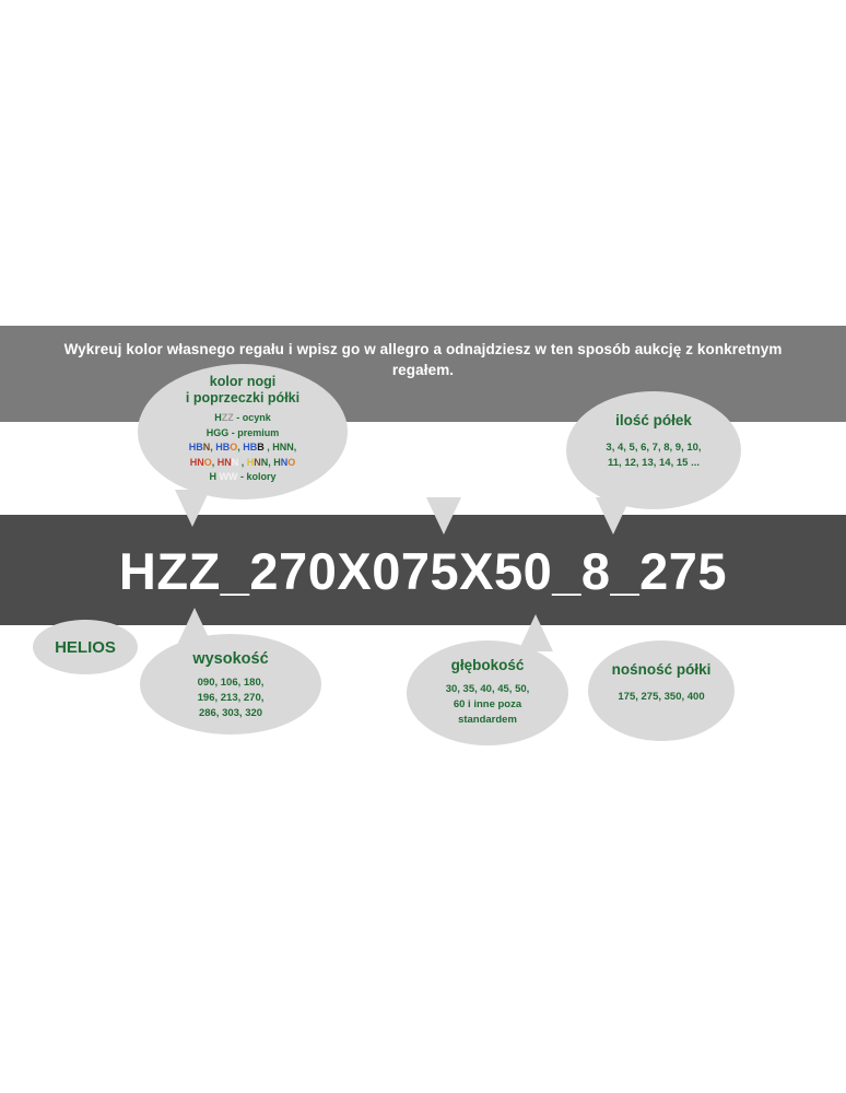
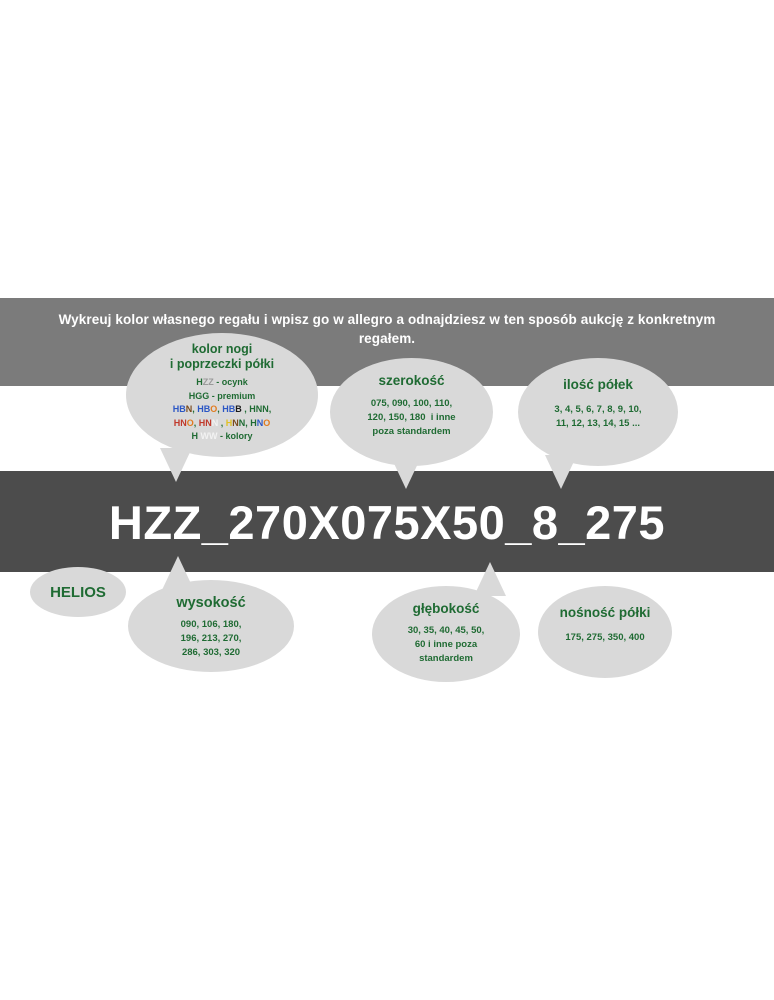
  Wykreuj kolor własnego regału i wpisz go w allegro a odnajdziesz w ten sposób aukcję z konkretnym regałem.
  HZZ_270X075X50_8_275
  kolor nogi
  i poprzeczki półki
  HZZ - ocynk
  HGG - premium
  HBN, HBO, HBB , HNN,
  HNO, HNN , HNN, HNO
  H WW - kolory
+ szerokość
+ 075, 090, 100, 110,
+ 120, 150, 180 i inne
+ poza standardem
  ilość półek
  3, 4, 5, 6, 7, 8, 9, 10,
  11, 12, 13, 14, 15 ...
  HELIOS
  wysokość
  090, 106, 180,
  196, 213, 270,
  286, 303, 320
  głębokość
  30, 35, 40, 45, 50,
  60 i inne poza
  standardem
  nośność półki
  175, 275, 350, 400
